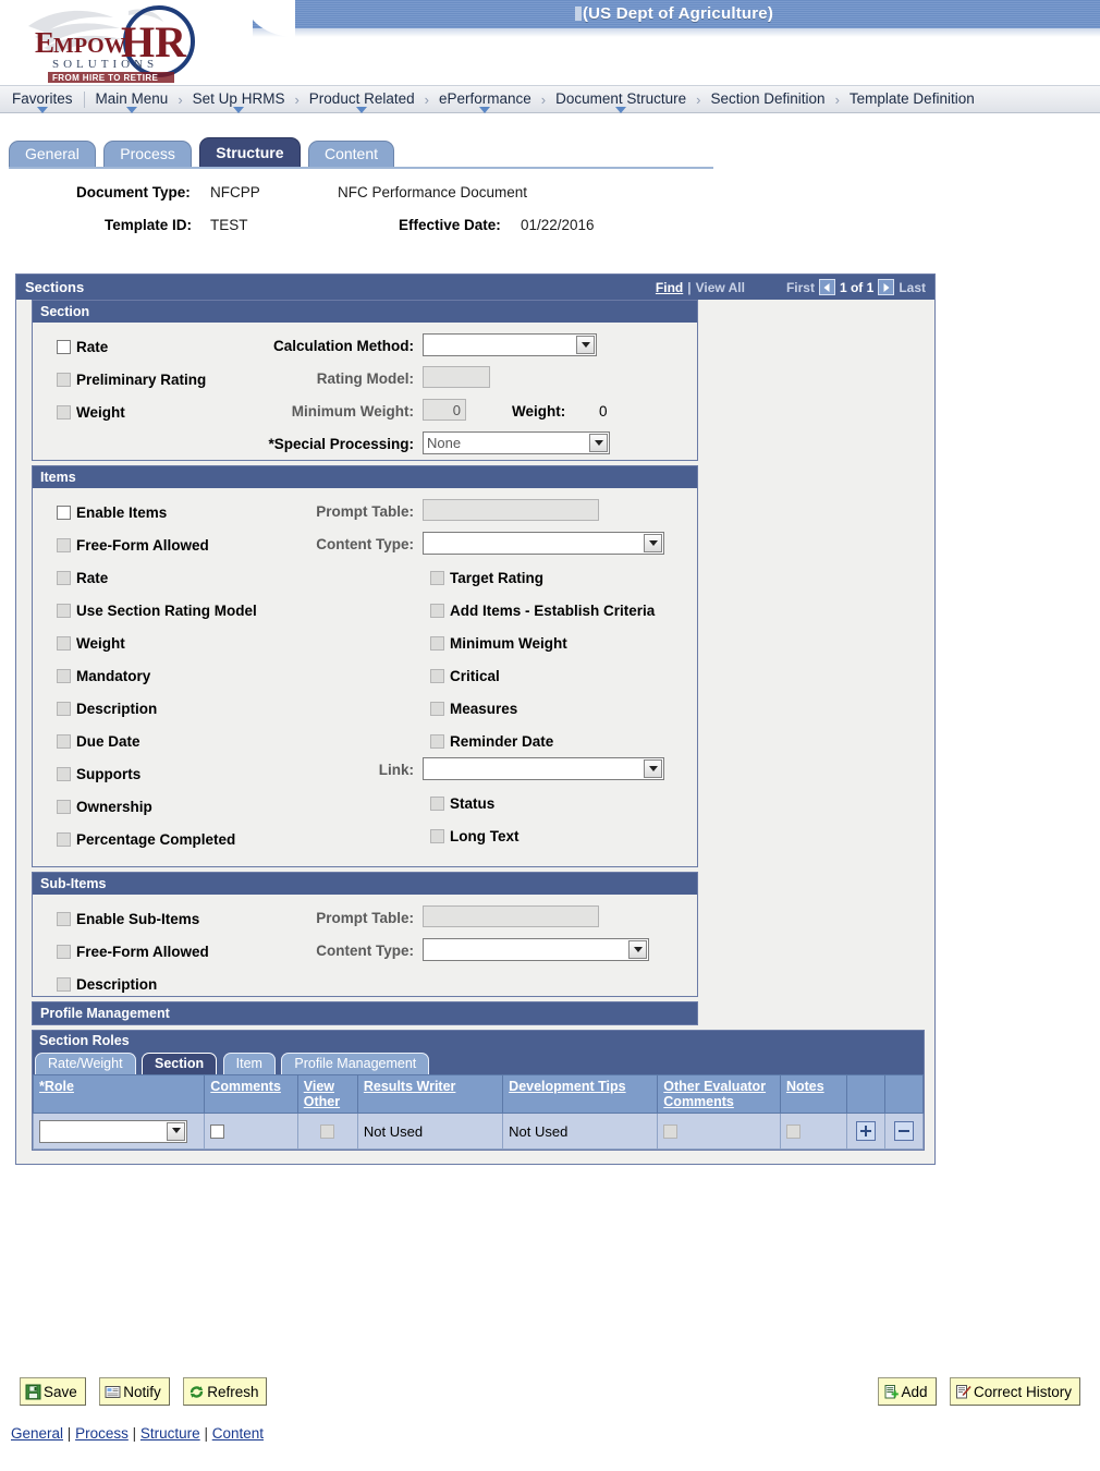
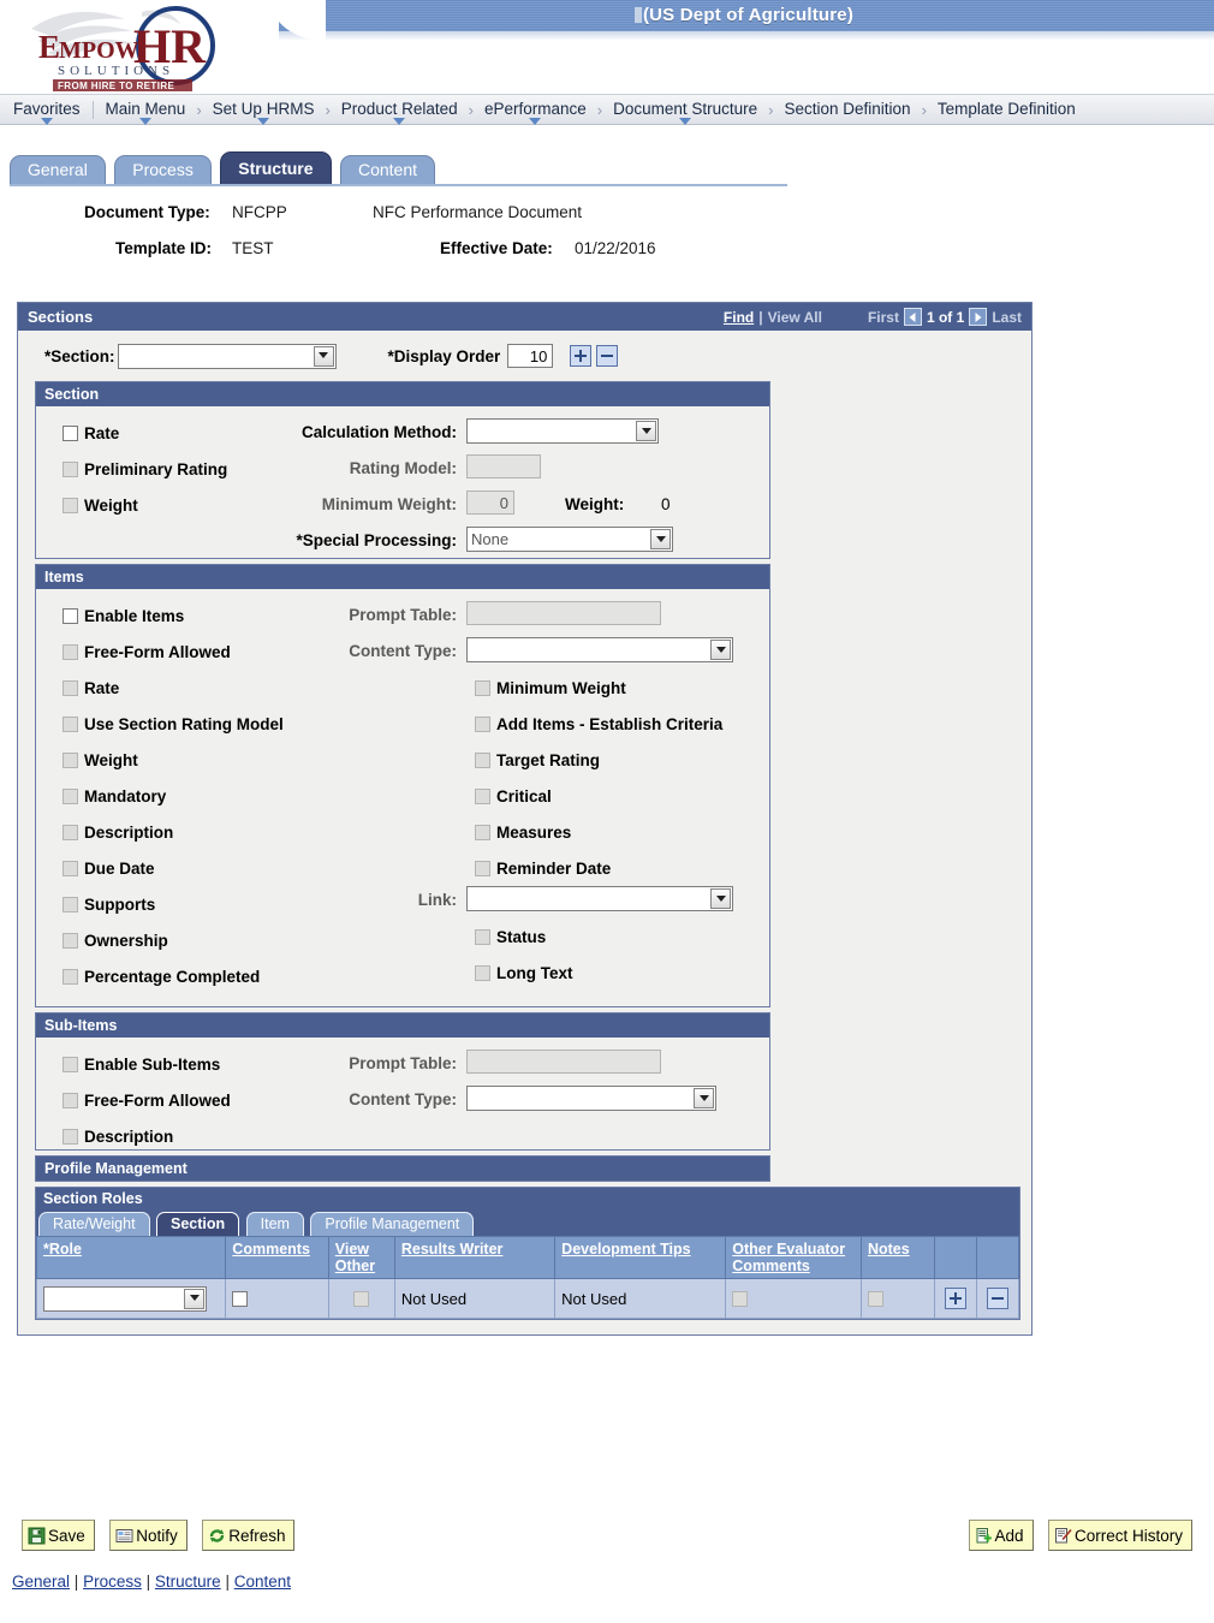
  (US Dept of Agriculture)
  E
  MPOW
  HR
  SOLUTIONS
  FROM HIRE TO RETIRE
  Favorites
  Main Menu
  ›
  Set Up HRMS
  ›
  Product Related
  ›
  ePerformance
  ›
  Document Structure
  ›
  Section Definition
  ›
  Template Definition
  General Process Structure Content
  Document Type:
  NFCPP
  NFC Performance Document
  Template ID:
  TEST
  Effective Date:
  01/22/2016
  Sections
  Find
  |
  View All
  First
  1 of 1
  Last
+ *Section:
+ *Display Order
+ 10
  Section
  Rate
  Preliminary Rating
  Weight
  Calculation Method:
  Rating Model:
  Minimum Weight:
  0
  Weight:
  0
  *Special Processing:
  None
  Items
  Enable Items
  Free-Form Allowed
  Rate
  Use Section Rating Model
  Weight
  Mandatory
  Description
  Due Date
  Supports
  Ownership
  Percentage Completed
  Prompt Table:
  Content Type:
- Target Rating
+ Minimum Weight
  Add Items - Establish Criteria
- Minimum Weight
+ Target Rating
  Critical
  Measures
  Reminder Date
  Link:
  Status
  Long Text
  Sub-Items
  Enable Sub-Items
  Free-Form Allowed
  Description
  Prompt Table:
  Content Type:
  Profile Management
  Section Roles
  Rate/Weight Section Item Profile Management
  *Role	Comments	ViewOther	Results Writer	Development Tips	Other EvaluatorComments	Notes
  			Not Used	Not Used
  Save Notify Refresh
  Add Correct History
  General | Process | Structure | Content
